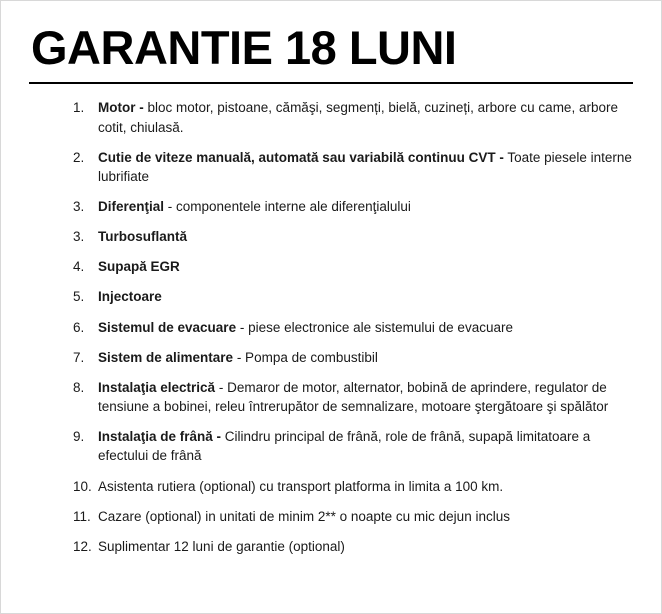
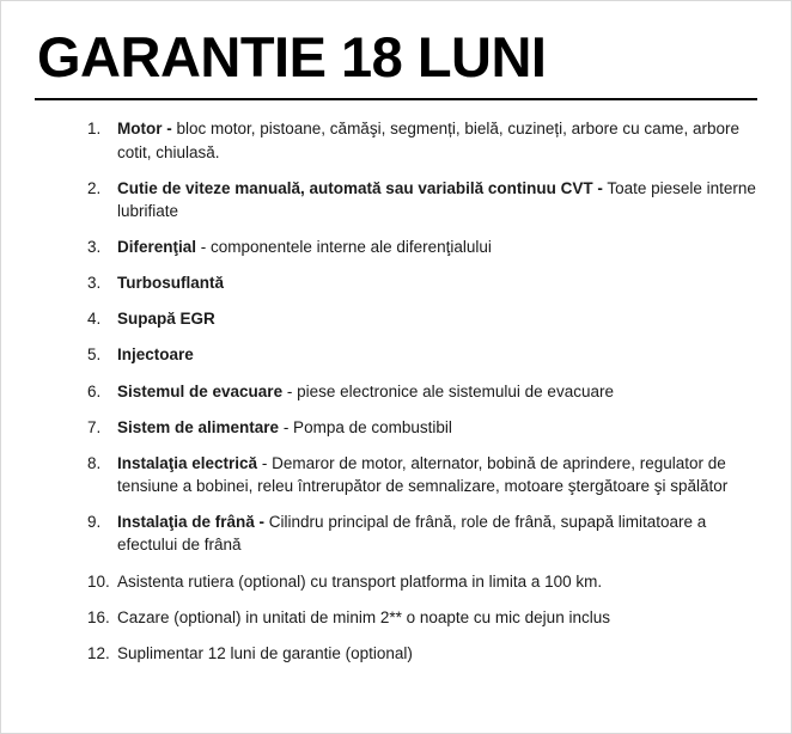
  GARANTIE 18 LUNI
  1.
  Motor - bloc motor, pistoane, cămăşi, segmenți, bielă, cuzineți, arbore cu came, arbore cotit, chiulasă.
  2.
  Cutie de viteze manuală, automată sau variabilă continuu CVT - Toate piesele interne lubrifiate
  3.
  Diferenţial - componentele interne ale diferenţialului
  3.
  Turbosuflantă
  4.
  Supapă EGR
  5.
  Injectoare
  6.
  Sistemul de evacuare - piese electronice ale sistemului de evacuare
  7.
  Sistem de alimentare - Pompa de combustibil
  8.
  Instalaţia electrică - Demaror de motor, alternator, bobină de aprindere, regulator de tensiune a bobinei, releu întrerupător de semnalizare, motoare ştergătoare şi spălător
  9.
  Instalaţia de frână - Cilindru principal de frână, role de frână, supapă limitatoare a efectului de frână
  10.
  Asistenta rutiera (optional) cu transport platforma in limita a 100 km.
- 11.
+ 16.
  Cazare (optional) in unitati de minim 2** o noapte cu mic dejun inclus
  12.
  Suplimentar 12 luni de garantie (optional)
